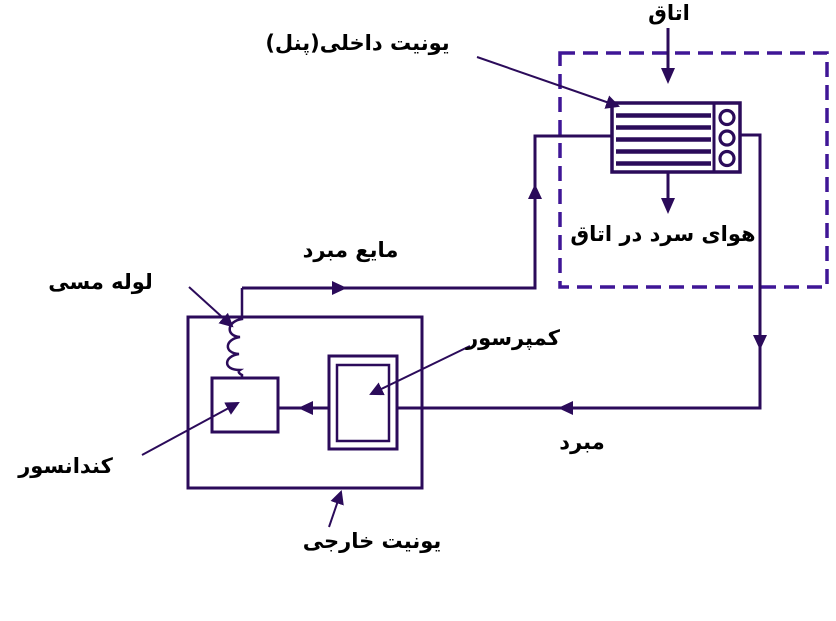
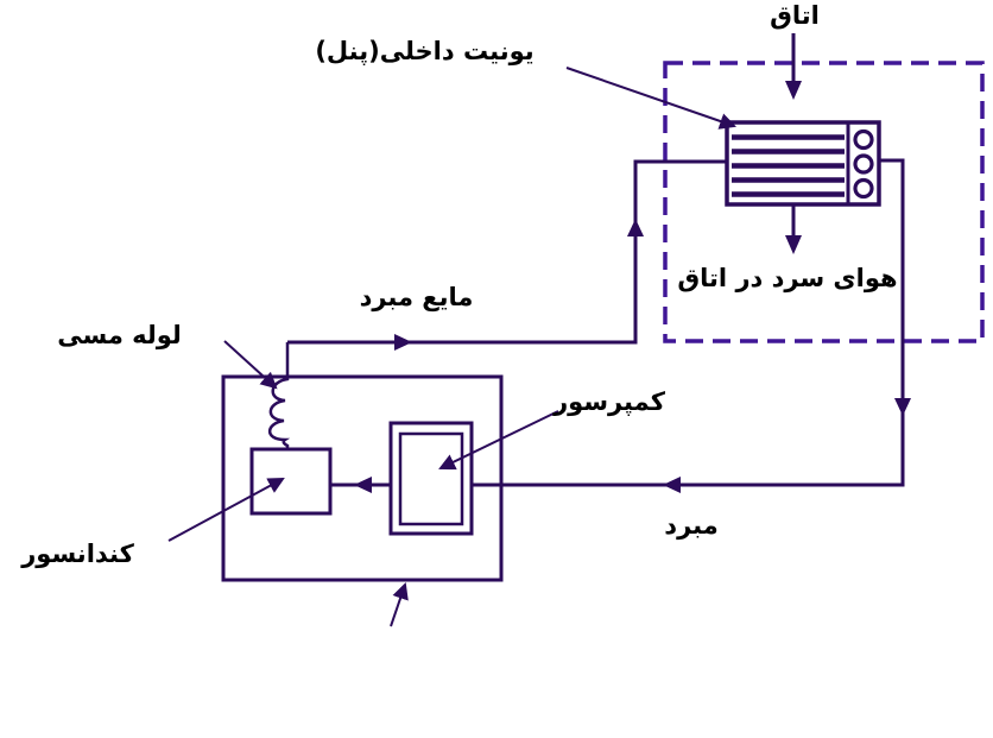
  اتاق
  یونیت داخلی(پنل)
  هوای سرد در اتاق
  مایع مبرد
  لوله مسی
  کمپرسور
  مبرد
  کندانسور
- یونیت خارجی
